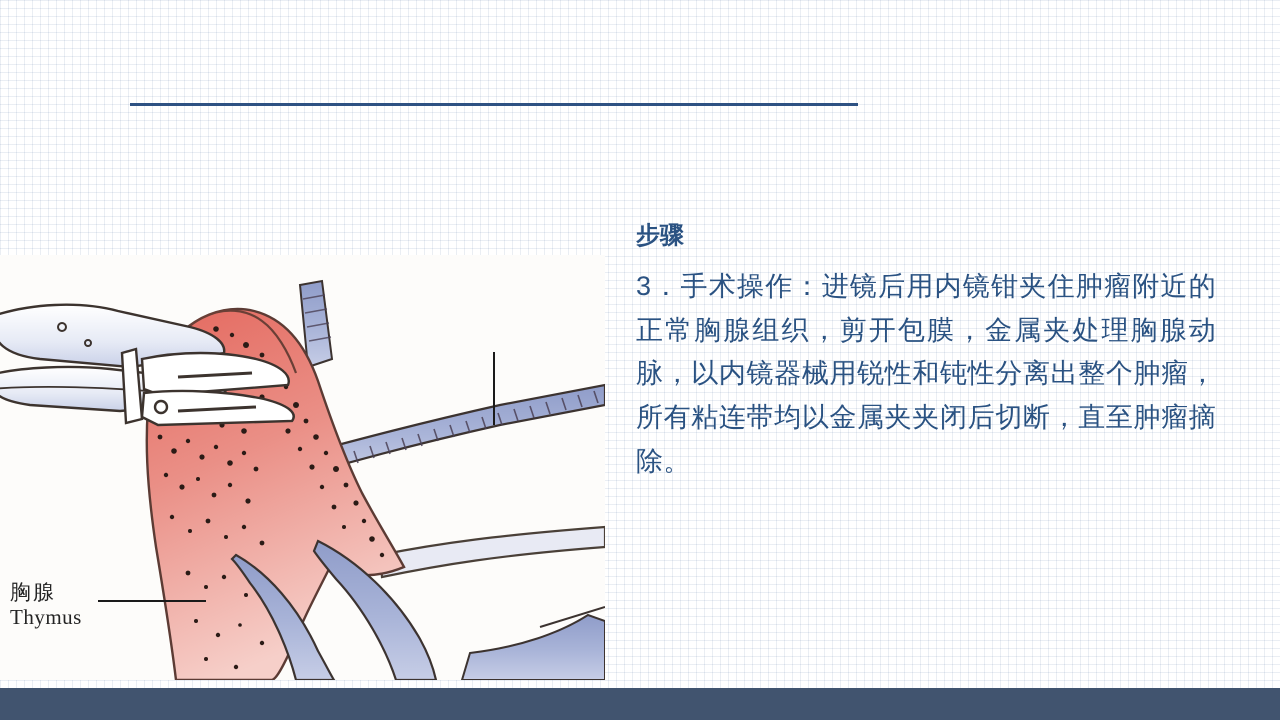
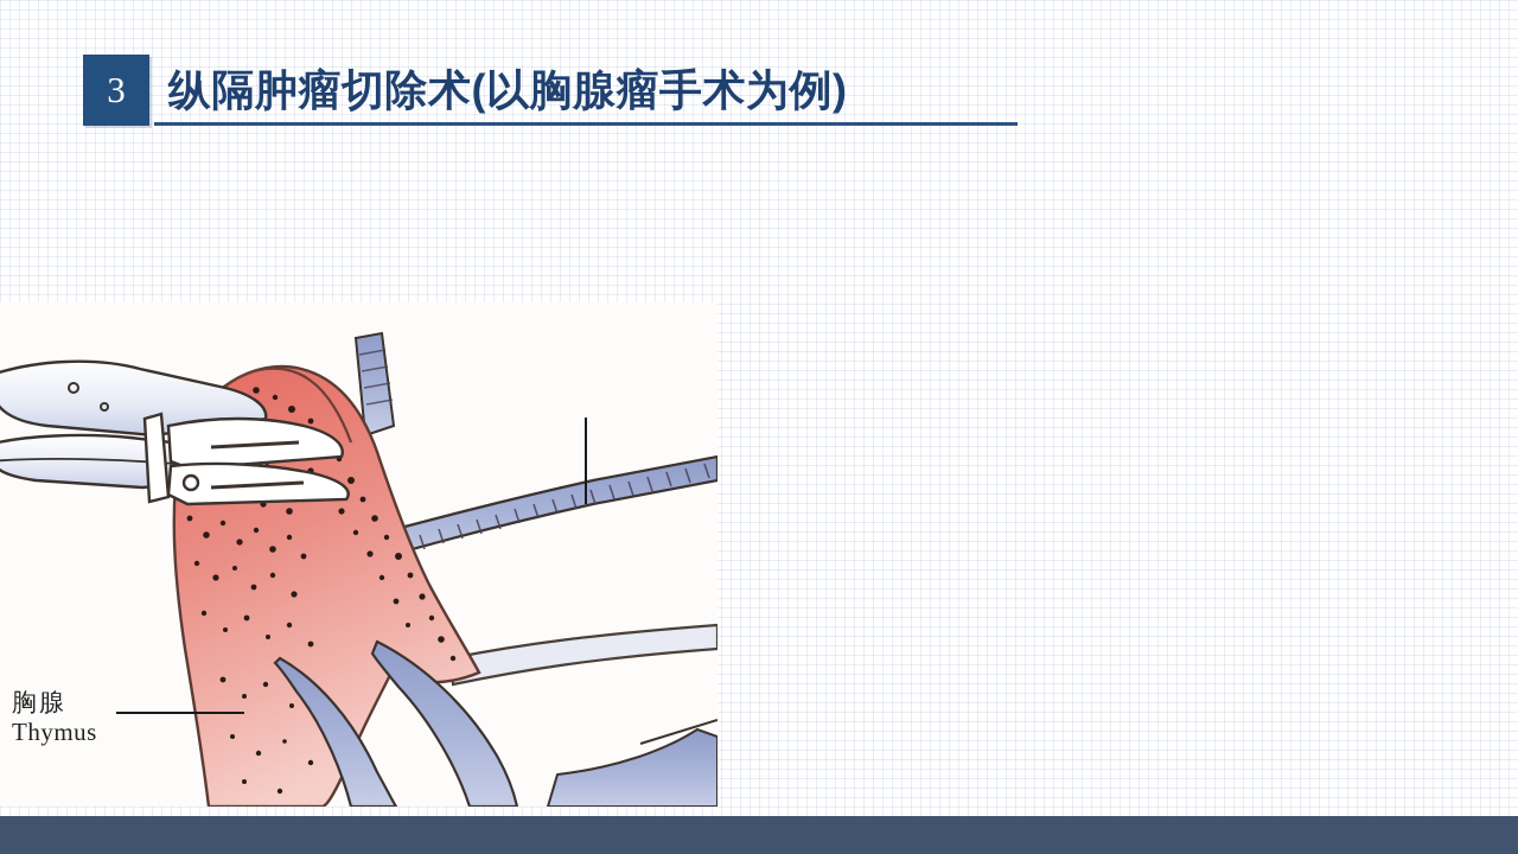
+ 3
+ 纵隔肿瘤切除术(以胸腺瘤手术为例)
  胸腺
  Thymus
- 步骤
- 3．手术操作：进镜后用内镜钳夹住肿瘤附近的正常胸腺组织，剪开包膜，金属夹处理胸腺动脉，以内镜器械用锐性和钝性分离出整个肿瘤，所有粘连带均以金属夹夹闭后切断，直至肿瘤摘除。
